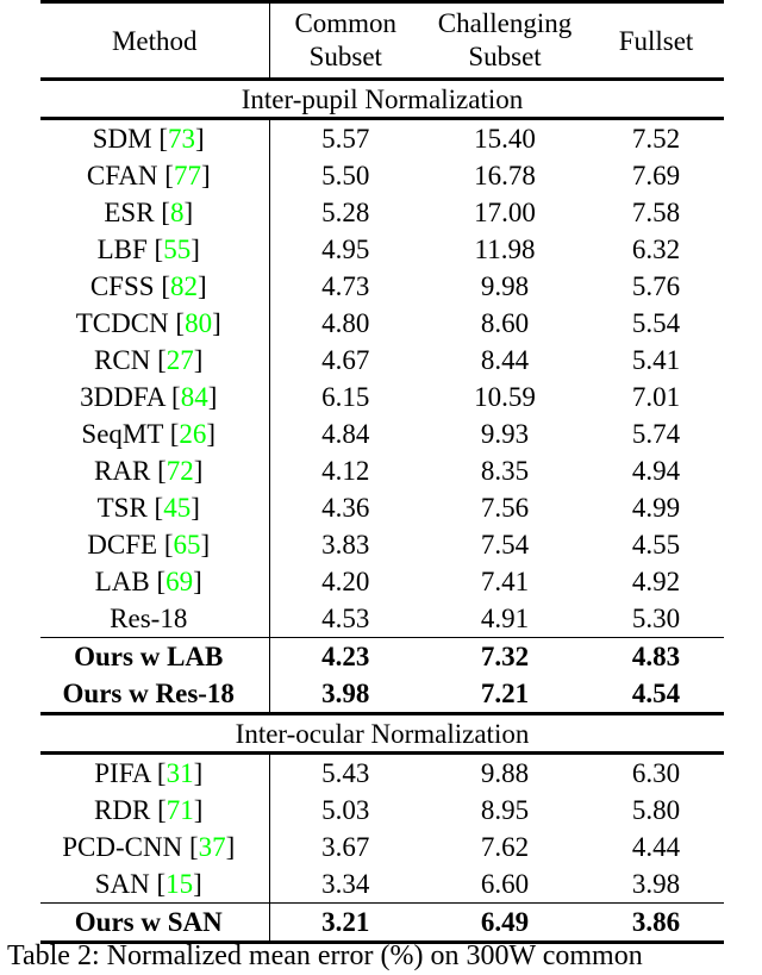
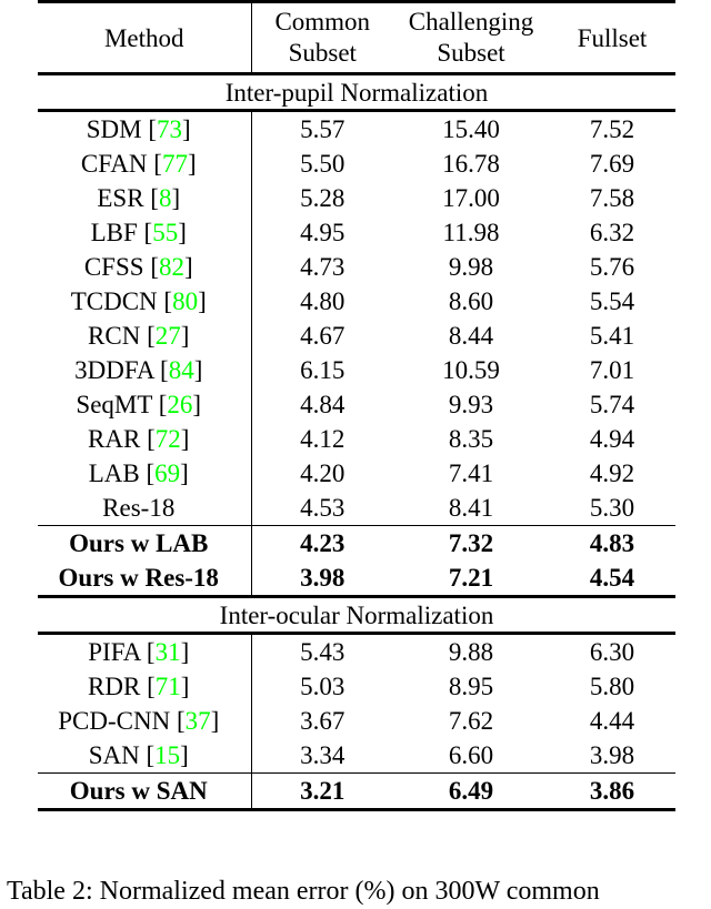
  Method	CommonSubset	ChallengingSubset	Fullset
  Inter-pupil Normalization
  SDM [73]	5.57	15.40	7.52
  CFAN [77]	5.50	16.78	7.69
  ESR [8]	5.28	17.00	7.58
  LBF [55]	4.95	11.98	6.32
  CFSS [82]	4.73	9.98	5.76
  TCDCN [80]	4.80	8.60	5.54
  RCN [27]	4.67	8.44	5.41
  3DDFA [84]	6.15	10.59	7.01
  SeqMT [26]	4.84	9.93	5.74
  RAR [72]	4.12	8.35	4.94
- TSR [45]	4.36	7.56	4.99
- DCFE [65]	3.83	7.54	4.55
  LAB [69]	4.20	7.41	4.92
- Res-18	4.53	4.91	5.30
+ Res-18	4.53	8.41	5.30
  Ours w LAB	4.23	7.32	4.83
  Ours w Res-18	3.98	7.21	4.54
  Inter-ocular Normalization
  PIFA [31]	5.43	9.88	6.30
  RDR [71]	5.03	8.95	5.80
  PCD-CNN [37]	3.67	7.62	4.44
  SAN [15]	3.34	6.60	3.98
  Ours w SAN	3.21	6.49	3.86
  Table 2: Normalized mean error (%) on 300W common
